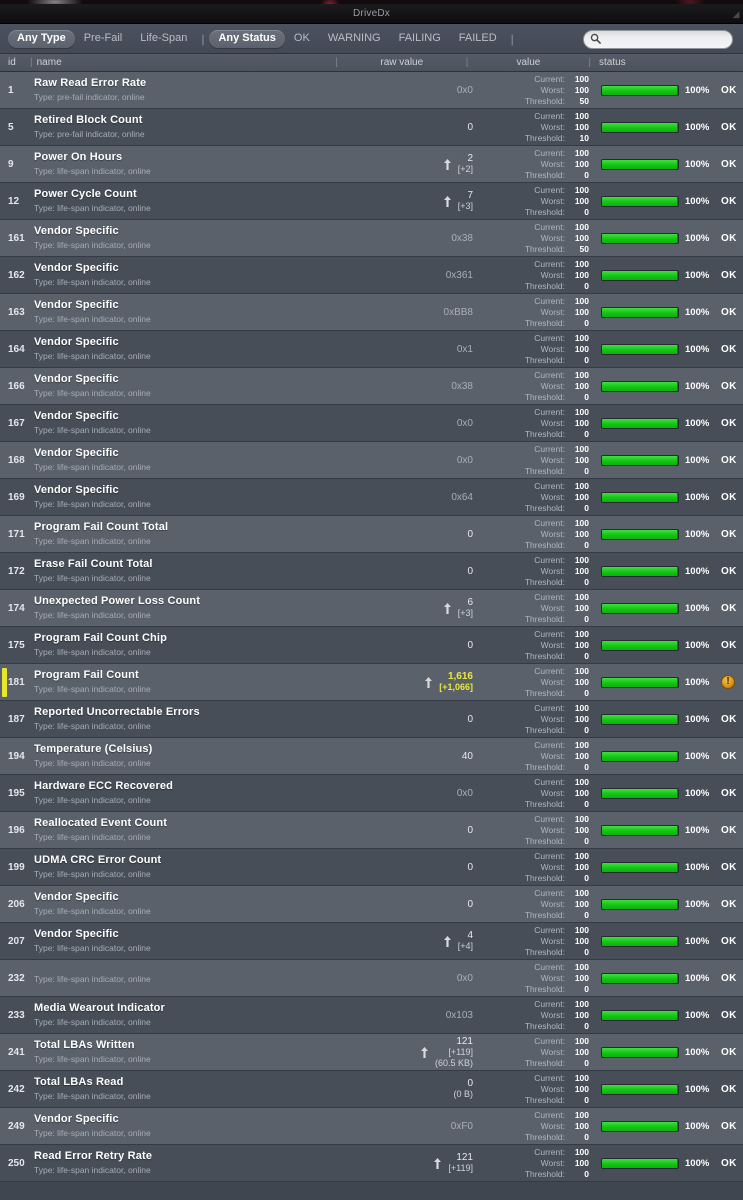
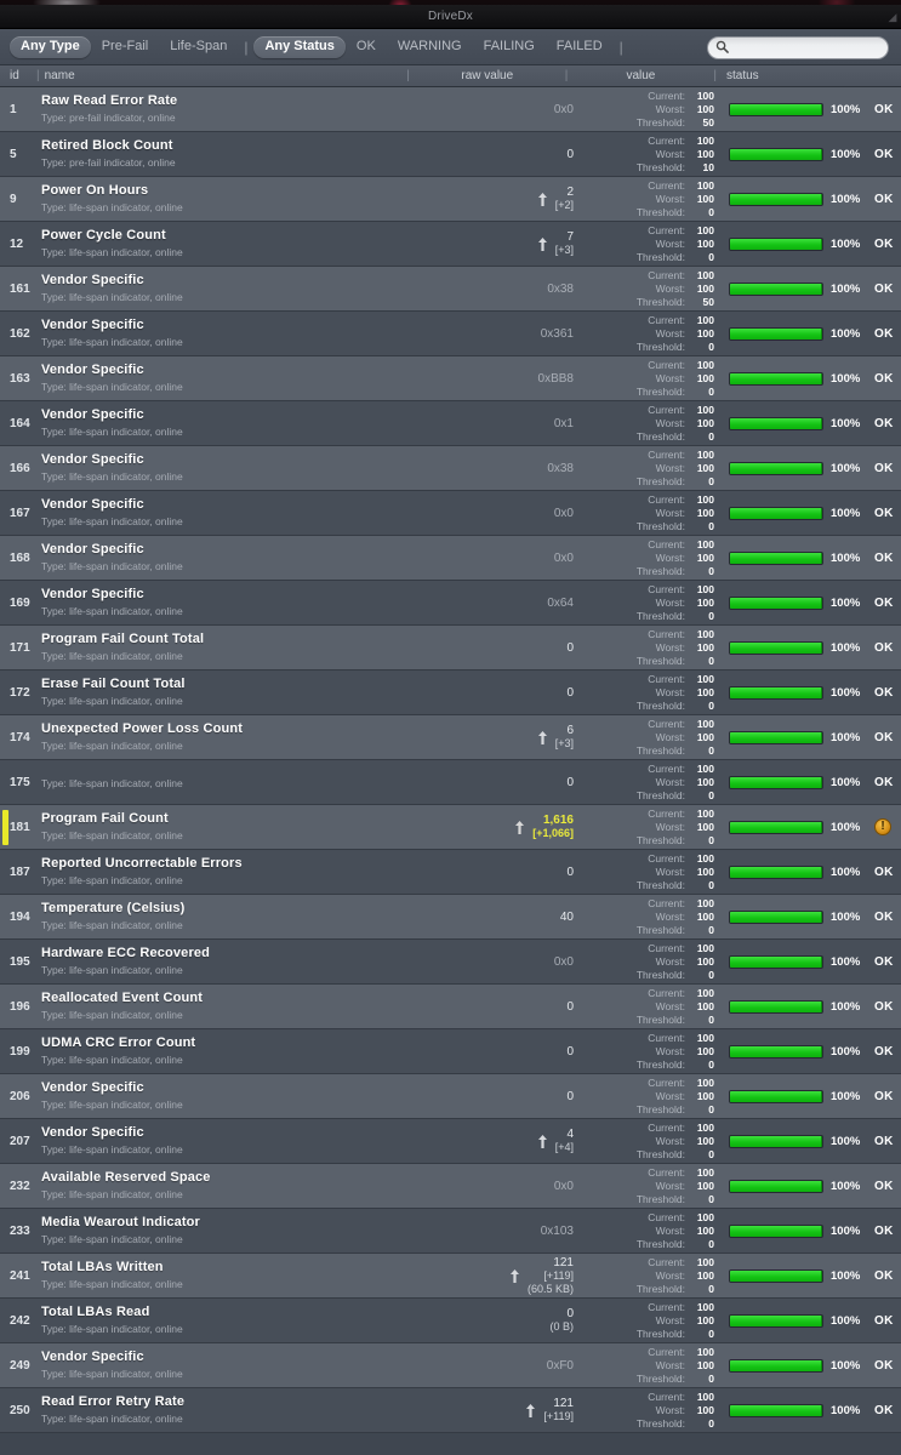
  DriveDx
  ◢
  Any Type
  Pre-Fail
  Life-Span
  |
  Any Status
  OK
  WARNING
  FAILING
  FAILED
  |
  id
  |
  name
  |
  raw value
  |
  value
  |
  status
  1
  Raw Read Error Rate
  Type: pre-fail indicator, online
  0x0
  Current:
  100
  Worst:
  100
  Threshold:
  50
  100%
  OK
  5
  Retired Block Count
  Type: pre-fail indicator, online
  0
  Current:
  100
  Worst:
  100
  Threshold:
  10
  100%
  OK
  9
  Power On Hours
  Type: life-span indicator, online
  2
  [+2]
  Current:
  100
  Worst:
  100
  Threshold:
  0
  100%
  OK
  12
  Power Cycle Count
  Type: life-span indicator, online
  7
  [+3]
  Current:
  100
  Worst:
  100
  Threshold:
  0
  100%
  OK
  161
  Vendor Specific
  Type: life-span indicator, online
  0x38
  Current:
  100
  Worst:
  100
  Threshold:
  50
  100%
  OK
  162
  Vendor Specific
  Type: life-span indicator, online
  0x361
  Current:
  100
  Worst:
  100
  Threshold:
  0
  100%
  OK
  163
  Vendor Specific
  Type: life-span indicator, online
  0xBB8
  Current:
  100
  Worst:
  100
  Threshold:
  0
  100%
  OK
  164
  Vendor Specific
  Type: life-span indicator, online
  0x1
  Current:
  100
  Worst:
  100
  Threshold:
  0
  100%
  OK
  166
  Vendor Specific
  Type: life-span indicator, online
  0x38
  Current:
  100
  Worst:
  100
  Threshold:
  0
  100%
  OK
  167
  Vendor Specific
  Type: life-span indicator, online
  0x0
  Current:
  100
  Worst:
  100
  Threshold:
  0
  100%
  OK
  168
  Vendor Specific
  Type: life-span indicator, online
  0x0
  Current:
  100
  Worst:
  100
  Threshold:
  0
  100%
  OK
  169
  Vendor Specific
  Type: life-span indicator, online
  0x64
  Current:
  100
  Worst:
  100
  Threshold:
  0
  100%
  OK
  171
  Program Fail Count Total
  Type: life-span indicator, online
  0
  Current:
  100
  Worst:
  100
  Threshold:
  0
  100%
  OK
  172
  Erase Fail Count Total
  Type: life-span indicator, online
  0
  Current:
  100
  Worst:
  100
  Threshold:
  0
  100%
  OK
  174
  Unexpected Power Loss Count
  Type: life-span indicator, online
  6
  [+3]
  Current:
  100
  Worst:
  100
  Threshold:
  0
  100%
  OK
  175
- Program Fail Count Chip
  Type: life-span indicator, online
  0
  Current:
  100
  Worst:
  100
  Threshold:
  0
  100%
  OK
  181
  Program Fail Count
  Type: life-span indicator, online
  1,616
  [+1,066]
  Current:
  100
  Worst:
  100
  Threshold:
  0
  100%
  !
  187
  Reported Uncorrectable Errors
  Type: life-span indicator, online
  0
  Current:
  100
  Worst:
  100
  Threshold:
  0
  100%
  OK
  194
  Temperature (Celsius)
  Type: life-span indicator, online
  40
  Current:
  100
  Worst:
  100
  Threshold:
  0
  100%
  OK
  195
  Hardware ECC Recovered
  Type: life-span indicator, online
  0x0
  Current:
  100
  Worst:
  100
  Threshold:
  0
  100%
  OK
  196
  Reallocated Event Count
  Type: life-span indicator, online
  0
  Current:
  100
  Worst:
  100
  Threshold:
  0
  100%
  OK
  199
  UDMA CRC Error Count
  Type: life-span indicator, online
  0
  Current:
  100
  Worst:
  100
  Threshold:
  0
  100%
  OK
  206
  Vendor Specific
  Type: life-span indicator, online
  0
  Current:
  100
  Worst:
  100
  Threshold:
  0
  100%
  OK
  207
  Vendor Specific
  Type: life-span indicator, online
  4
  [+4]
  Current:
  100
  Worst:
  100
  Threshold:
  0
  100%
  OK
  232
+ Available Reserved Space
  Type: life-span indicator, online
  0x0
  Current:
  100
  Worst:
  100
  Threshold:
  0
  100%
  OK
  233
  Media Wearout Indicator
  Type: life-span indicator, online
  0x103
  Current:
  100
  Worst:
  100
  Threshold:
  0
  100%
  OK
  241
  Total LBAs Written
  Type: life-span indicator, online
  121
  [+119]
  (60.5 KB)
  Current:
  100
  Worst:
  100
  Threshold:
  0
  100%
  OK
  242
  Total LBAs Read
  Type: life-span indicator, online
  0
  (0 B)
  Current:
  100
  Worst:
  100
  Threshold:
  0
  100%
  OK
  249
  Vendor Specific
  Type: life-span indicator, online
  0xF0
  Current:
  100
  Worst:
  100
  Threshold:
  0
  100%
  OK
  250
  Read Error Retry Rate
  Type: life-span indicator, online
  121
  [+119]
  Current:
  100
  Worst:
  100
  Threshold:
  0
  100%
  OK
